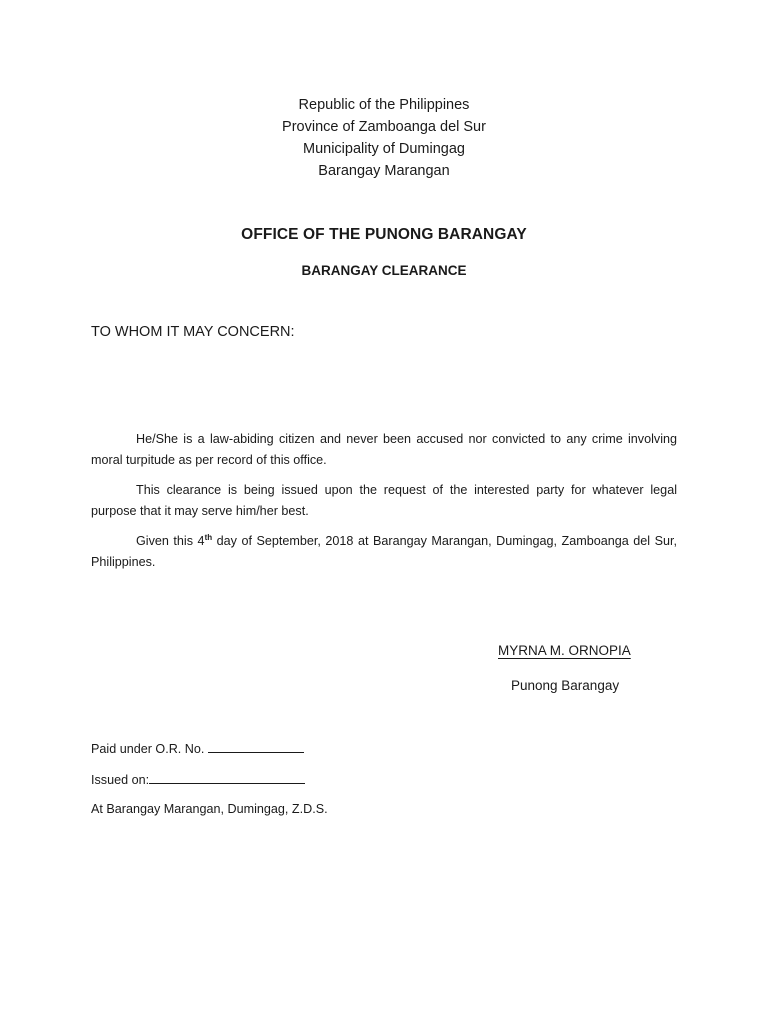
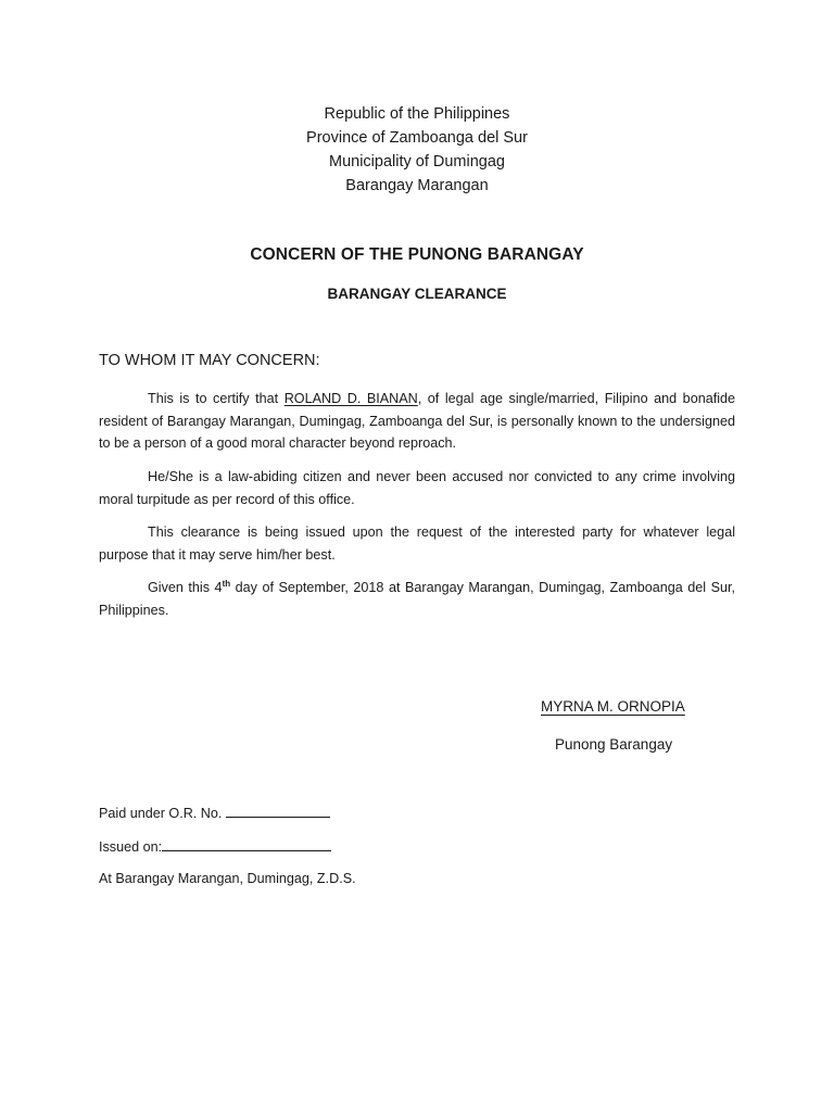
  Republic of the Philippines
  Province of Zamboanga del Sur
  Municipality of Dumingag
  Barangay Marangan
- OFFICE OF THE PUNONG BARANGAY
+ CONCERN OF THE PUNONG BARANGAY
  BARANGAY CLEARANCE
  TO WHOM IT MAY CONCERN:
+ This is to certify that ROLAND D. BIANAN, of legal age single/married, Filipino and bonafide resident of Barangay Marangan, Dumingag, Zamboanga del Sur, is personally known to the undersigned to be a person of a good moral character beyond reproach.
  He/She is a law-abiding citizen and never been accused nor convicted to any crime involving moral turpitude as per record of this office.
  This clearance is being issued upon the request of the interested party for whatever legal purpose that it may serve him/her best.
  Given this 4th day of September, 2018 at Barangay Marangan, Dumingag, Zamboanga del Sur, Philippines.
  MYRNA M. ORNOPIA
  Punong Barangay
  Paid under O.R. No.
  Issued on:
  At Barangay Marangan, Dumingag, Z.D.S.
